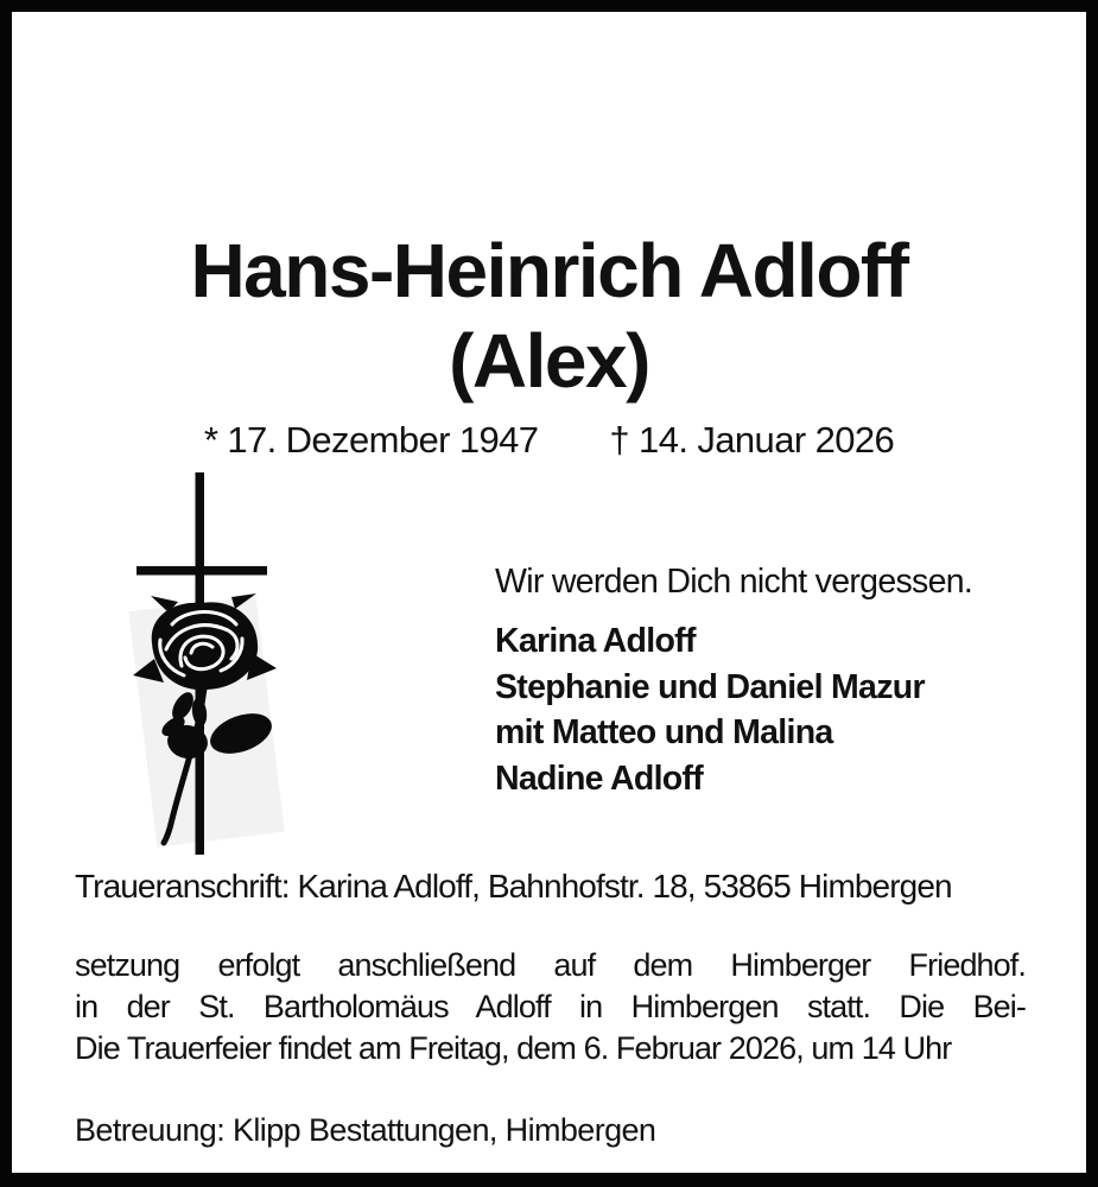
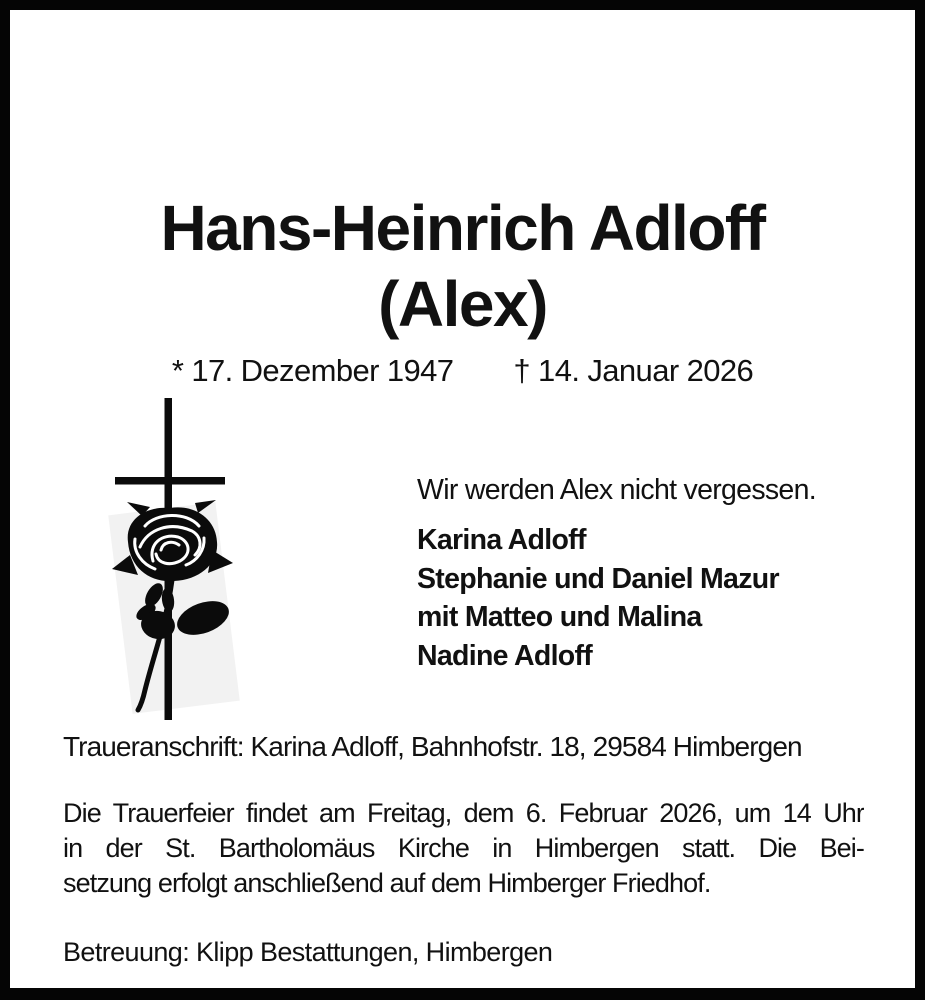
  Hans-Heinrich Adloff
  (Alex)
  * 17. Dezember 1947
  † 14. Januar 2026
- Wir werden Dich nicht vergessen.
+ Wir werden Alex nicht vergessen.
  Karina Adloff
  Stephanie und Daniel Mazur
  mit Matteo und Malina
  Nadine Adloff
- Traueranschrift: Karina Adloff, Bahnhofstr. 18, 53865 Himbergen
+ Traueranschrift: Karina Adloff, Bahnhofstr. 18, 29584 Himbergen
- setzung erfolgt anschließend auf dem Himberger Friedhof.
+ Die Trauerfeier findet am Freitag, dem 6. Februar 2026, um 14 Uhr
- in der St. Bartholomäus Adloff in Himbergen statt. Die Bei-
+ in der St. Bartholomäus Kirche in Himbergen statt. Die Bei-
- Die Trauerfeier findet am Freitag, dem 6. Februar 2026, um 14 Uhr
+ setzung erfolgt anschließend auf dem Himberger Friedhof.
  Betreuung: Klipp Bestattungen, Himbergen
